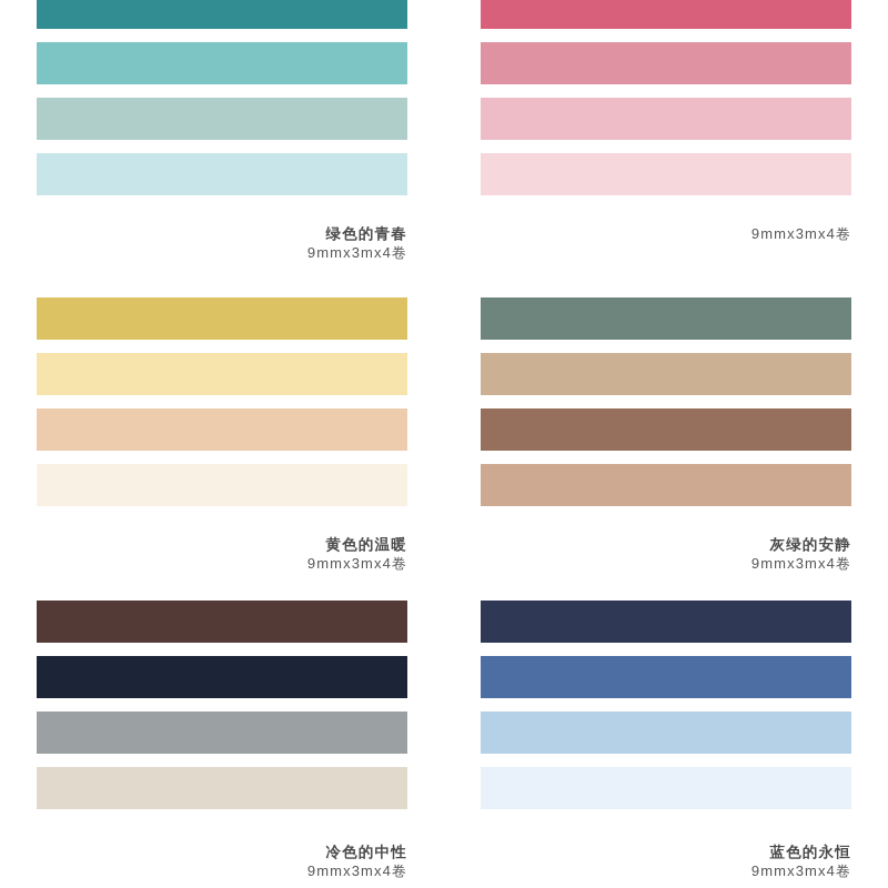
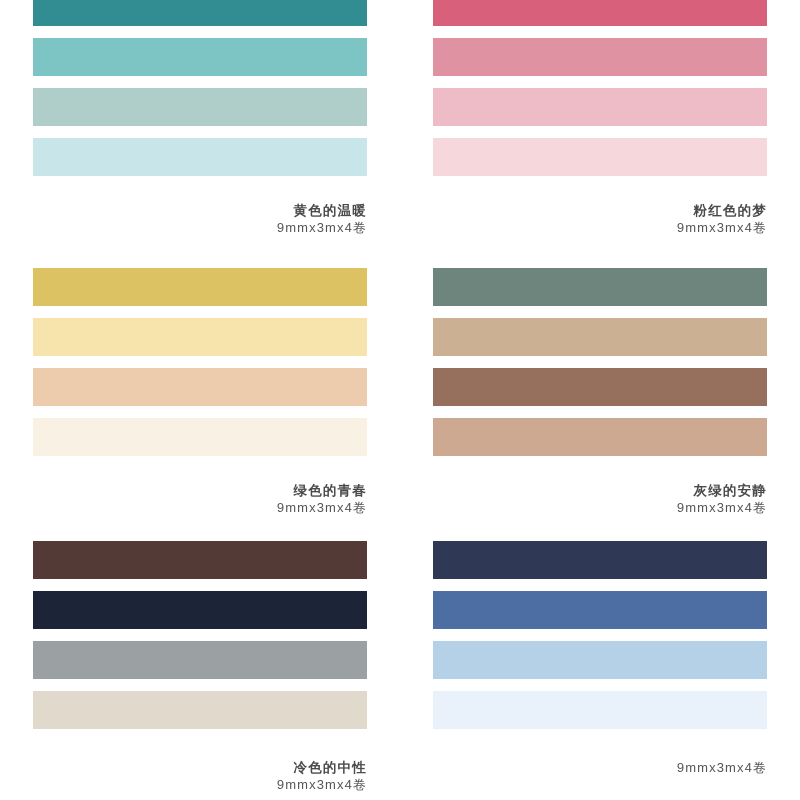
- 绿色的青春
+ 黄色的温暖
  9mmx3mx4卷
+ 粉红色的梦
  9mmx3mx4卷
- 黄色的温暖
+ 绿色的青春
  9mmx3mx4卷
  灰绿的安静
  9mmx3mx4卷
  冷色的中性
  9mmx3mx4卷
- 蓝色的永恒
  9mmx3mx4卷
